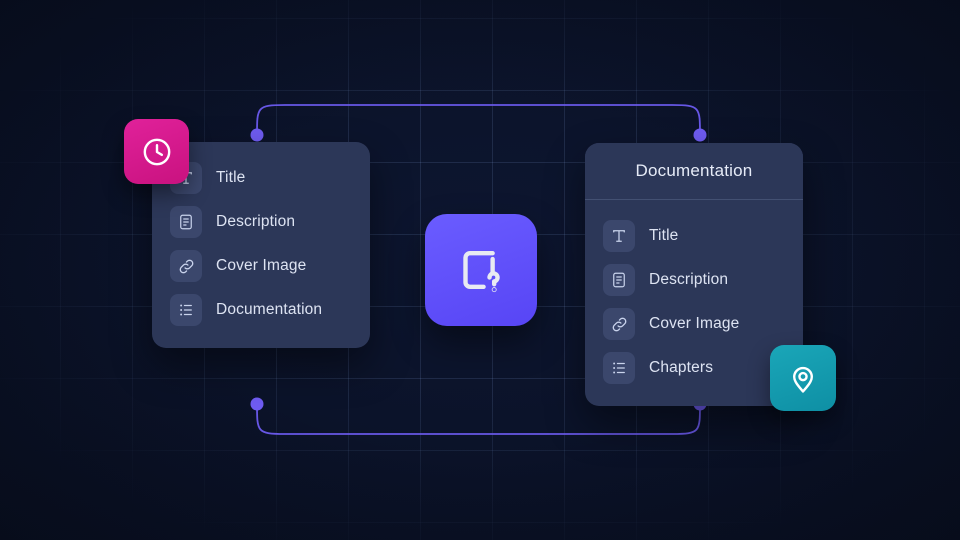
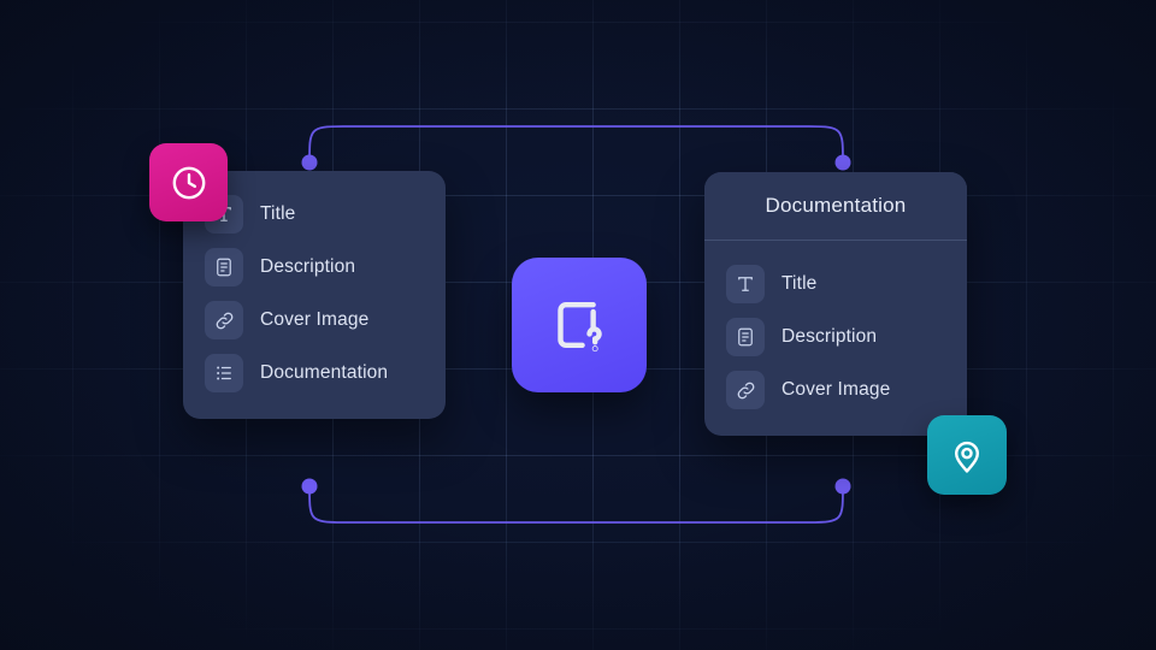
  Title
  Description
  Cover Image
  Documentation
  Documentation
  Title
  Description
  Cover Image
- Chapters
